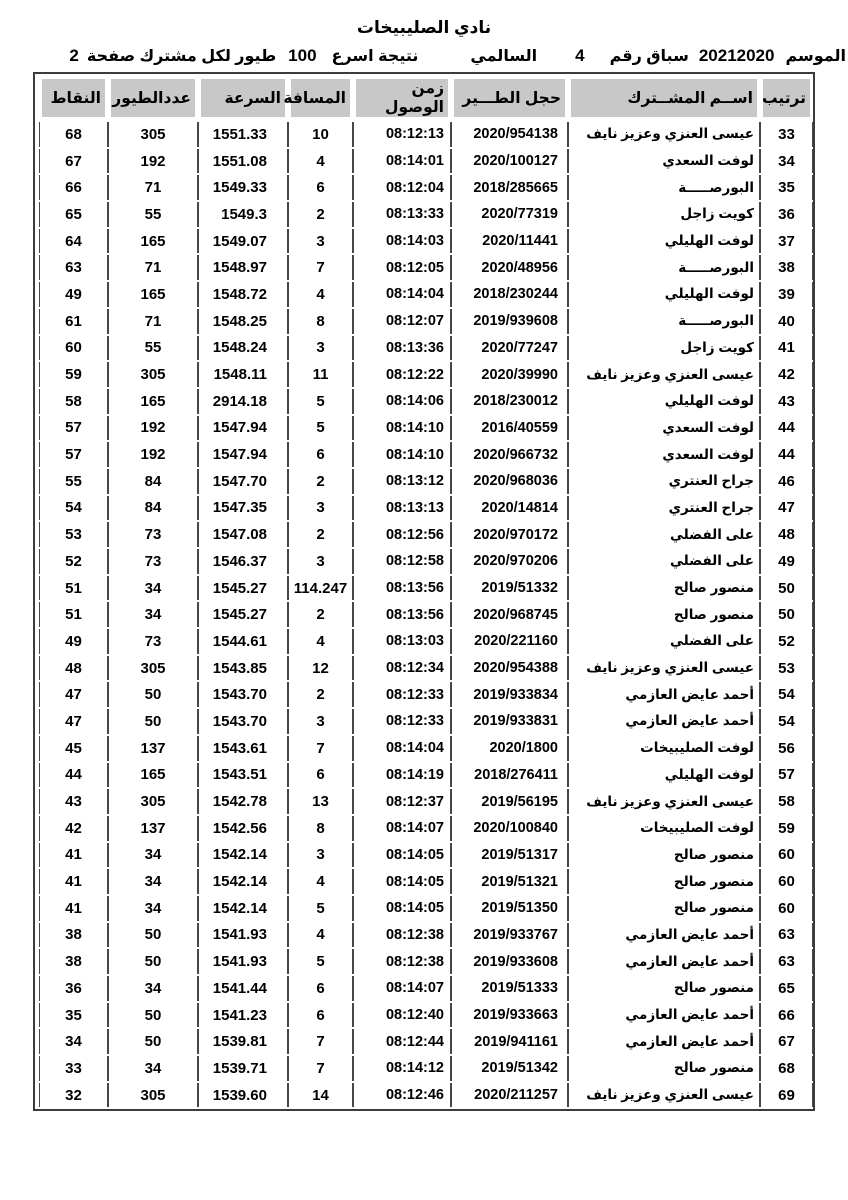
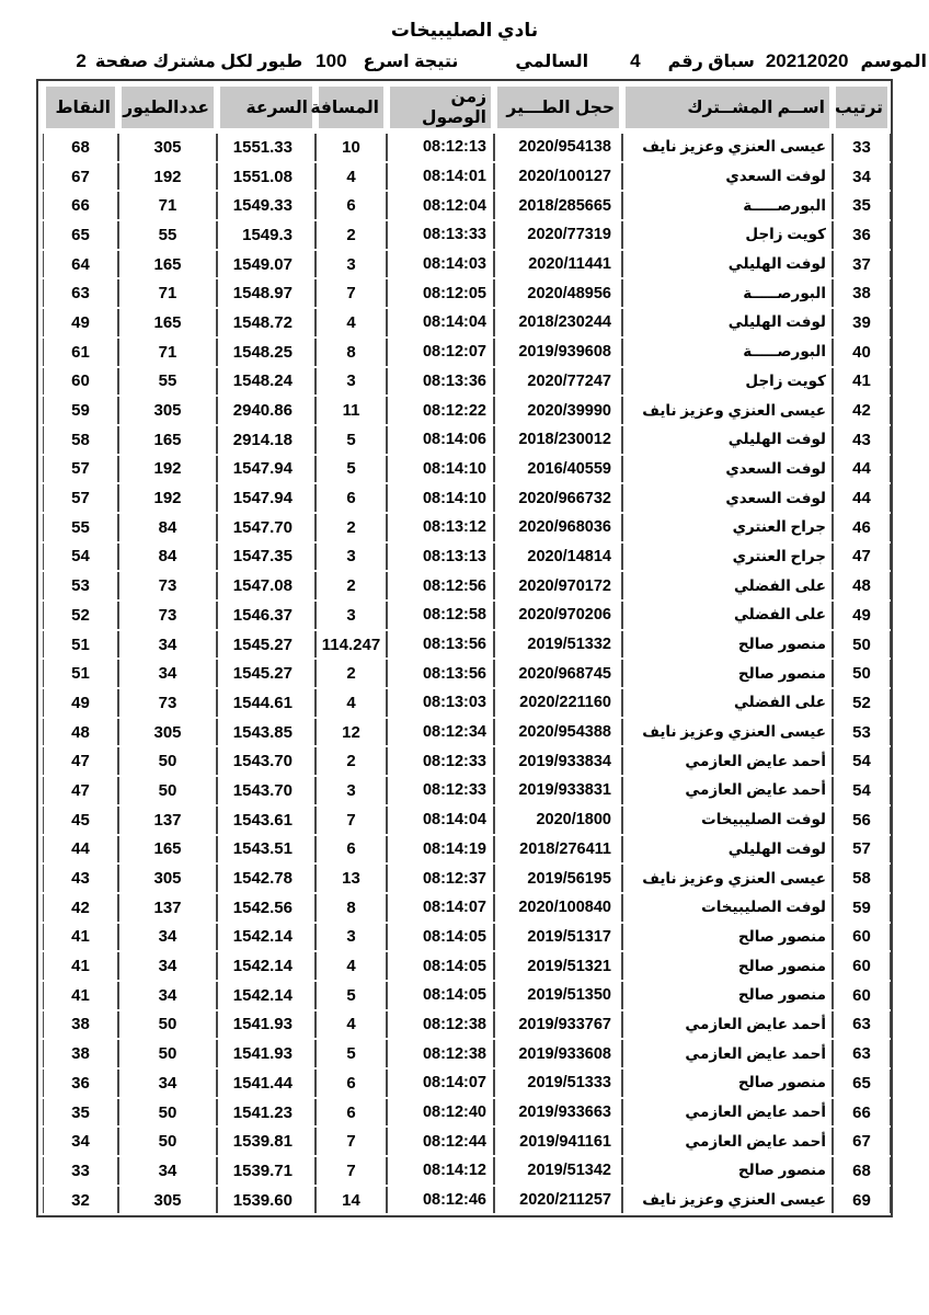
  نادي الصليبيخات
  الموسم
  20212020
  سباق رقم
  4
  السالمي
  نتيجة اسرع
  100
  طيور لكل مشترك صفحة
  2
  ترتيب	اســم المشــترك	حجل الطـــير	زمن الوصول	المسافة	السرعة	عددالطيور	النقاط
  33	عيسى العنزي وعزيز نايف	2020/954138	08:12:13	10	1551.33	305	68
  34	لوفت السعدي	2020/100127	08:14:01	4	1551.08	192	67
  35	البورصـــــة	2018/285665	08:12:04	6	1549.33	71	66
  36	كويت زاجل	2020/77319	08:13:33	2	1549.3	55	65
  37	لوفت الهليلي	2020/11441	08:14:03	3	1549.07	165	64
  38	البورصـــــة	2020/48956	08:12:05	7	1548.97	71	63
  39	لوفت الهليلي	2018/230244	08:14:04	4	1548.72	165	49
  40	البورصـــــة	2019/939608	08:12:07	8	1548.25	71	61
  41	كويت زاجل	2020/77247	08:13:36	3	1548.24	55	60
- 42	عيسى العنزي وعزيز نايف	2020/39990	08:12:22	11	1548.11	305	59
+ 42	عيسى العنزي وعزيز نايف	2020/39990	08:12:22	11	2940.86	305	59
  43	لوفت الهليلي	2018/230012	08:14:06	5	2914.18	165	58
  44	لوفت السعدي	2016/40559	08:14:10	5	1547.94	192	57
  44	لوفت السعدي	2020/966732	08:14:10	6	1547.94	192	57
  46	جراح العنتري	2020/968036	08:13:12	2	1547.70	84	55
  47	جراح العنتري	2020/14814	08:13:13	3	1547.35	84	54
  48	على الفضلي	2020/970172	08:12:56	2	1547.08	73	53
  49	على الفضلي	2020/970206	08:12:58	3	1546.37	73	52
  50	منصور صالح	2019/51332	08:13:56	114.247	1545.27	34	51
  50	منصور صالح	2020/968745	08:13:56	2	1545.27	34	51
  52	على الفضلي	2020/221160	08:13:03	4	1544.61	73	49
  53	عيسى العنزي وعزيز نايف	2020/954388	08:12:34	12	1543.85	305	48
  54	أحمد عايض العازمي	2019/933834	08:12:33	2	1543.70	50	47
  54	أحمد عايض العازمي	2019/933831	08:12:33	3	1543.70	50	47
  56	لوفت الصليبيخات	2020/1800	08:14:04	7	1543.61	137	45
  57	لوفت الهليلي	2018/276411	08:14:19	6	1543.51	165	44
  58	عيسى العنزي وعزيز نايف	2019/56195	08:12:37	13	1542.78	305	43
  59	لوفت الصليبيخات	2020/100840	08:14:07	8	1542.56	137	42
  60	منصور صالح	2019/51317	08:14:05	3	1542.14	34	41
  60	منصور صالح	2019/51321	08:14:05	4	1542.14	34	41
  60	منصور صالح	2019/51350	08:14:05	5	1542.14	34	41
  63	أحمد عايض العازمي	2019/933767	08:12:38	4	1541.93	50	38
  63	أحمد عايض العازمي	2019/933608	08:12:38	5	1541.93	50	38
  65	منصور صالح	2019/51333	08:14:07	6	1541.44	34	36
  66	أحمد عايض العازمي	2019/933663	08:12:40	6	1541.23	50	35
  67	أحمد عايض العازمي	2019/941161	08:12:44	7	1539.81	50	34
  68	منصور صالح	2019/51342	08:14:12	7	1539.71	34	33
  69	عيسى العنزي وعزيز نايف	2020/211257	08:12:46	14	1539.60	305	32
